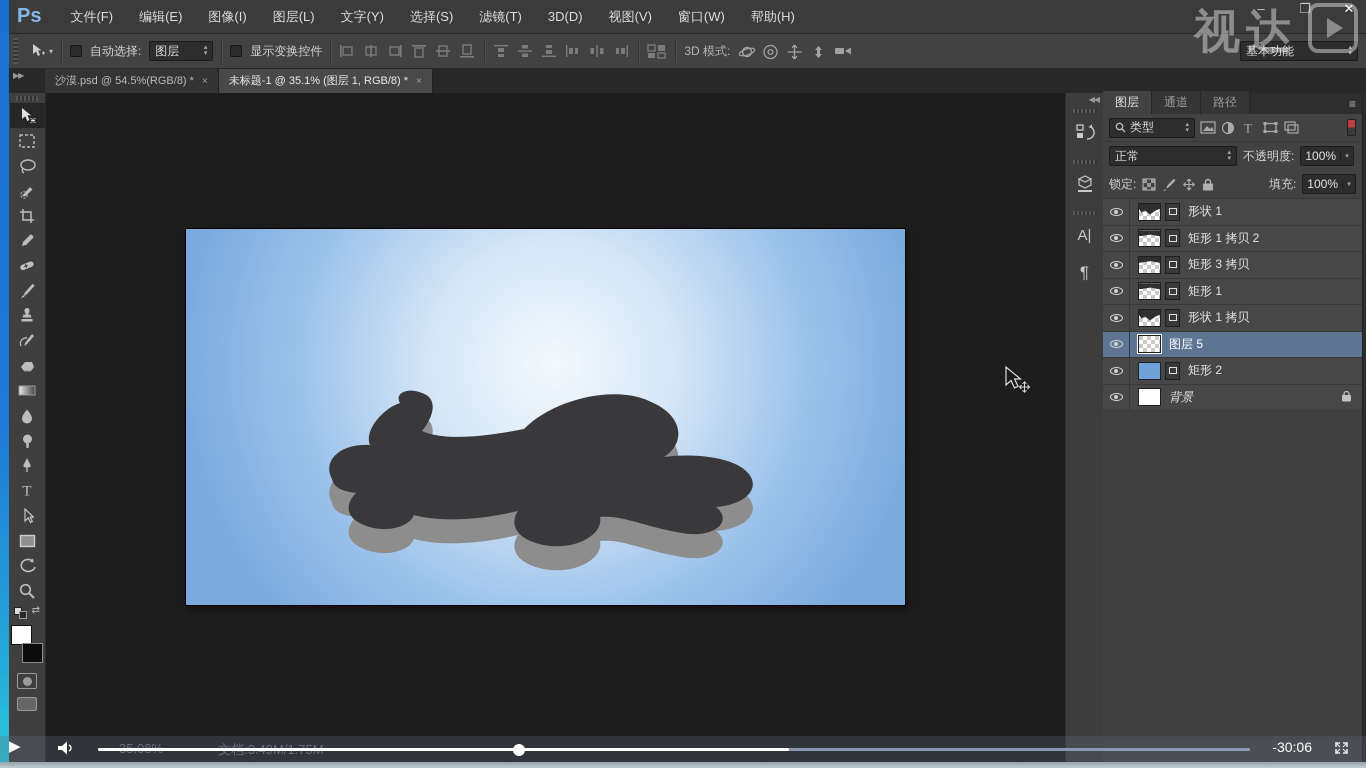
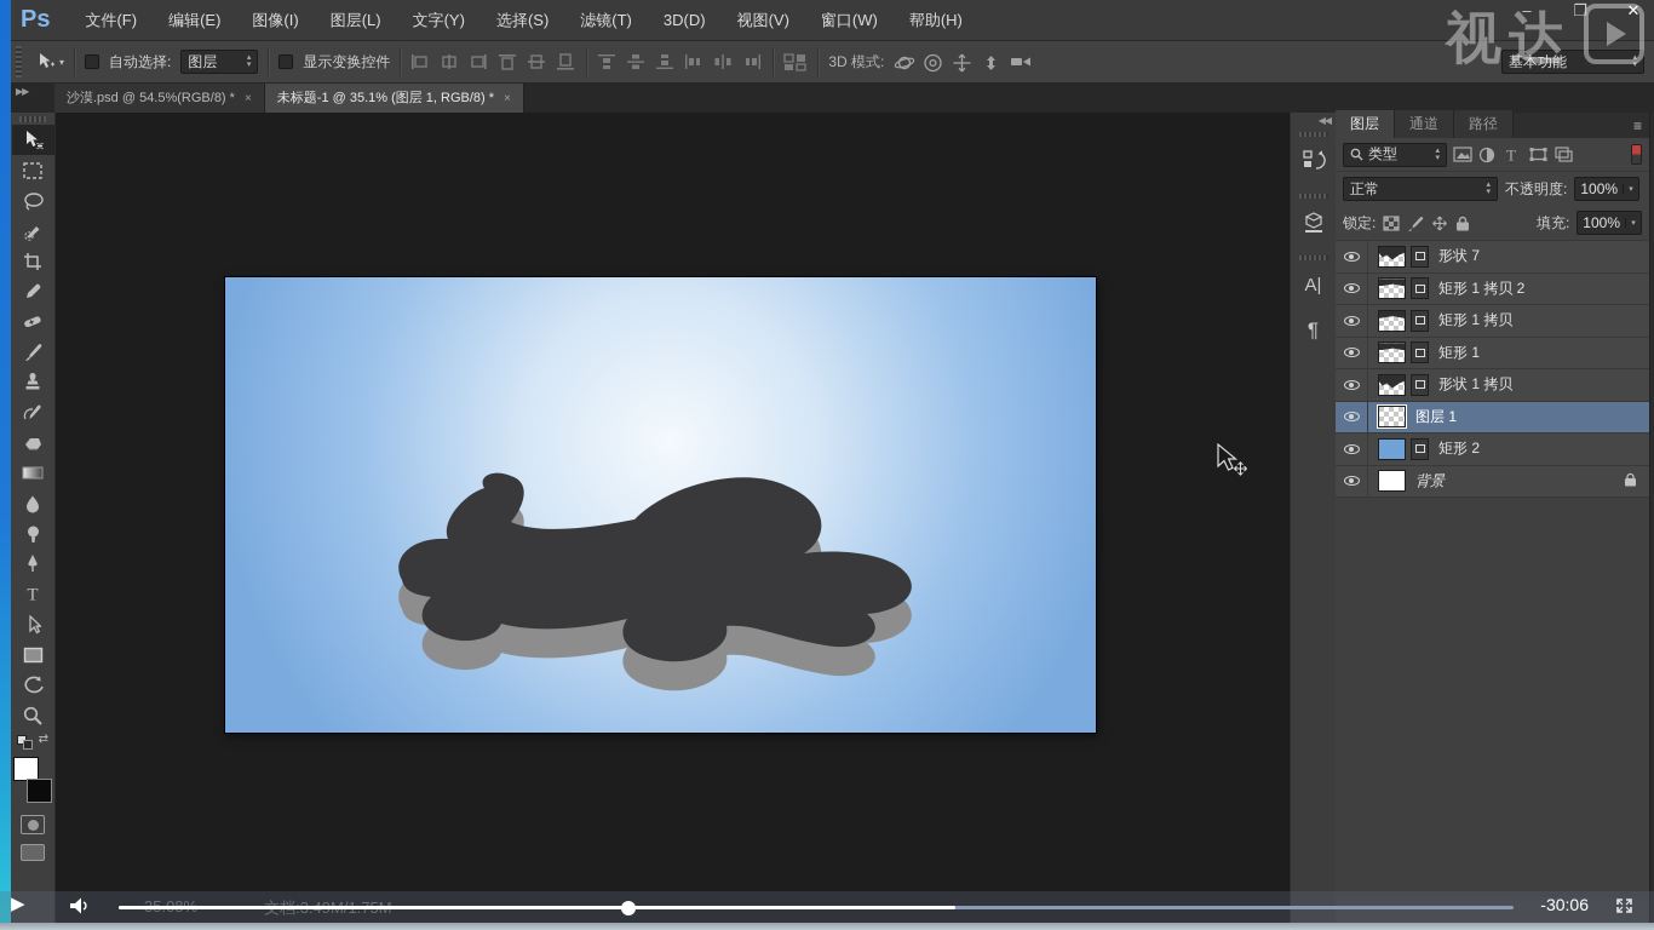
  Ps
  文件(F)
  编辑(E)
  图像(I)
  图层(L)
  文字(Y)
  选择(S)
  滤镜(T)
  3D(D)
  视图(V)
  窗口(W)
  帮助(H)
  –
  ❐
  ✕
  视达
  ▾
  自动选择:
  图层
  显示变换控件
  3D 模式:
  基本功能
  ▶▶
  沙漠.psd @ 54.5%(RGB/8) *
  ×
  未标题-1 @ 35.1% (图层 1, RGB/8) *
  ×
  T
  ⇄
  ◀◀
  A|
  ¶
  图层
  通道
  路径
  ≡
  类型
  T
  正常
  不透明度:
  100%
  锁定:
  填充:
  100%
- 形状 1
+ 形状 7
  矩形 1 拷贝 2
- 矩形 3 拷贝
+ 矩形 1 拷贝
  矩形 1
  形状 1 拷贝
- 图层 5
+ 图层 1
  矩形 2
  背景
  ▶
  -30:06
